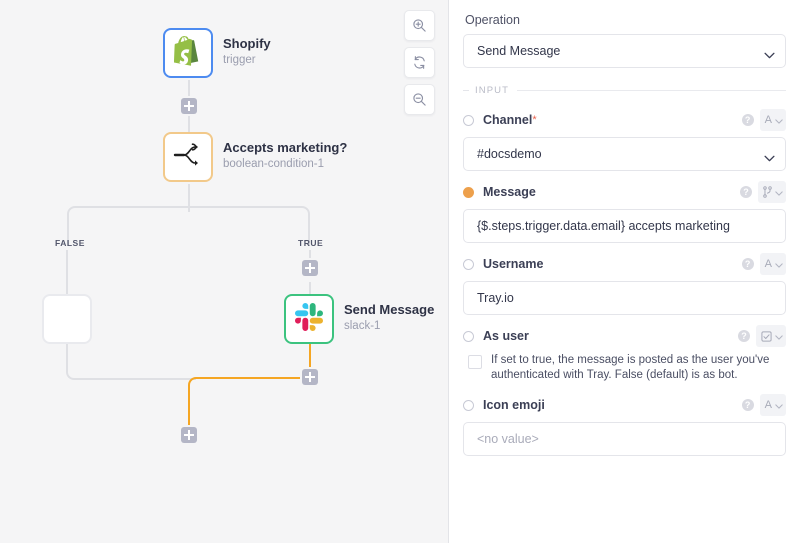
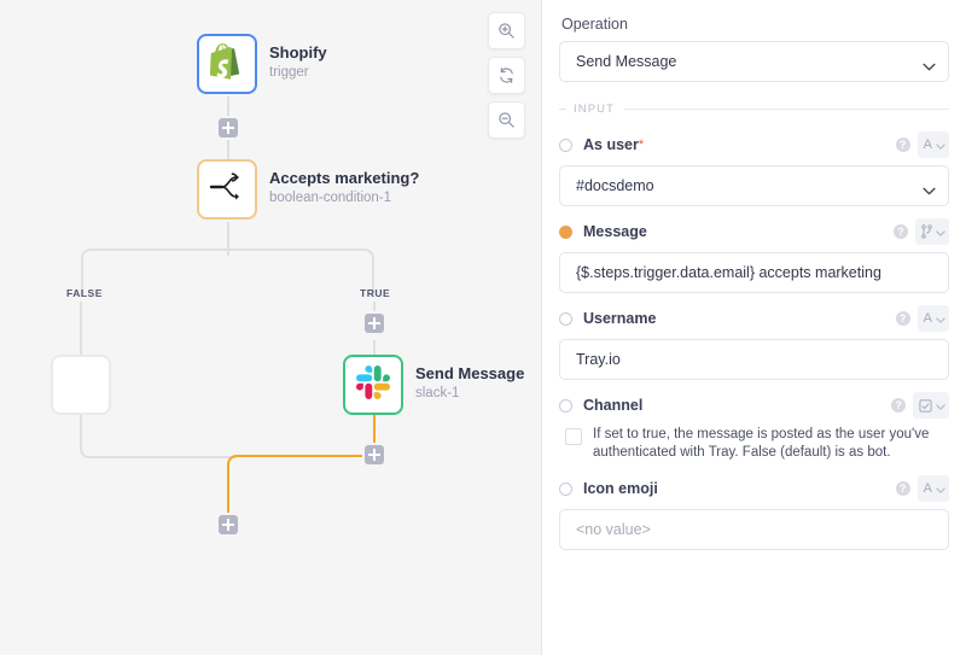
  FALSE
  TRUE
  Shopify
  trigger
  Accepts marketing?
  boolean-condition-1
  Send Message
  slack-1
  Operation
  Send Message
  INPUT
- Channel
+ As user
  *
  ?
  A
  #docsdemo
  Message
  ?
  {$.steps.trigger.data.email} accepts marketing
  Username
  ?
  A
  Tray.io
- As user
+ Channel
  ?
  If set to true, the message is posted as the user you've authenticated with Tray. False (default) is as bot.
  Icon emoji
  ?
  A
  <no value>
